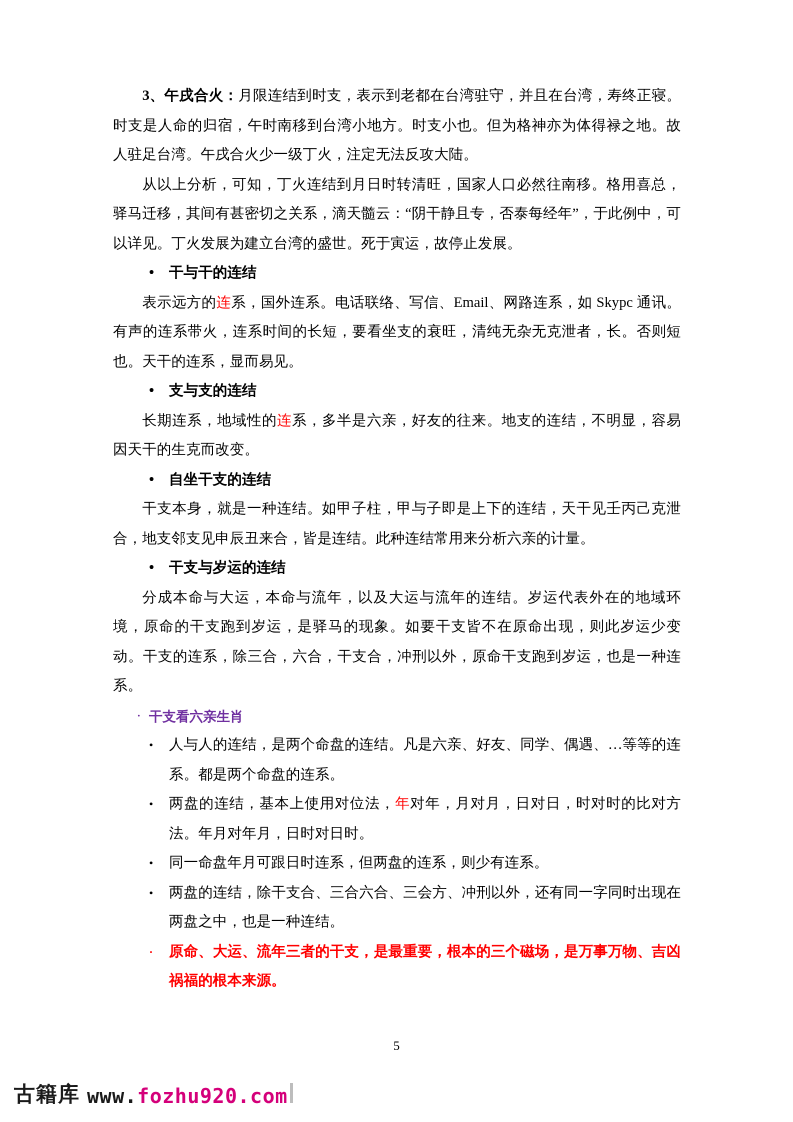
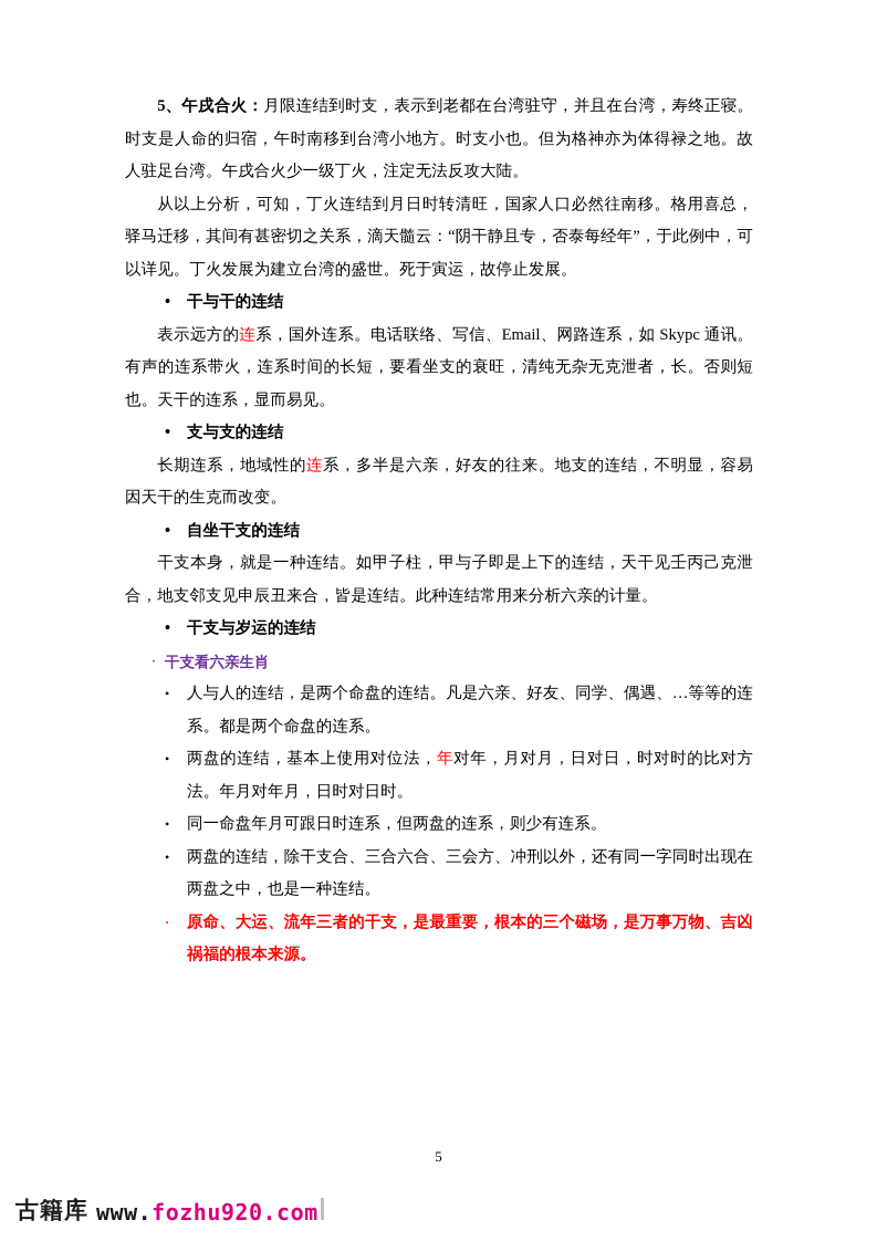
- 3、午戌合火：月限连结到时支，表示到老都在台湾驻守，并且在台湾，寿终正寝。时支是人命的归宿，午时南移到台湾小地方。时支小也。但为格神亦为体得禄之地。故人驻足台湾。午戌合火少一级丁火，注定无法反攻大陆。
+ 5、午戌合火：月限连结到时支，表示到老都在台湾驻守，并且在台湾，寿终正寝。时支是人命的归宿，午时南移到台湾小地方。时支小也。但为格神亦为体得禄之地。故人驻足台湾。午戌合火少一级丁火，注定无法反攻大陆。
  从以上分析，可知，丁火连结到月日时转清旺，国家人口必然往南移。格用喜总，驿马迁移，其间有甚密切之关系，滴天髓云：“阴干静且专，否泰每经年”，于此例中，可以详见。丁火发展为建立台湾的盛世。死于寅运，故停止发展。
  •
  干与干的连结
  表示远方的连系，国外连系。电话联络、写信、Email、网路连系，如 Skypc 通讯。有声的连系带火，连系时间的长短，要看坐支的衰旺，清纯无杂无克泄者，长。否则短也。天干的连系，显而易见。
  •
  支与支的连结
  长期连系，地域性的连系，多半是六亲，好友的往来。地支的连结，不明显，容易因天干的生克而改变。
  •
  自坐干支的连结
  干支本身，就是一种连结。如甲子柱，甲与子即是上下的连结，天干见壬丙己克泄合，地支邻支见申辰丑来合，皆是连结。此种连结常用来分析六亲的计量。
  •
  干支与岁运的连结
- 分成本命与大运，本命与流年，以及大运与流年的连结。岁运代表外在的地域环境，原命的干支跑到岁运，是驿马的现象。如要干支皆不在原命出现，则此岁运少变动。干支的连系，除三合，六合，干支合，冲刑以外，原命干支跑到岁运，也是一种连系。
  ·
  干支看六亲生肖
  •
  人与人的连结，是两个命盘的连结。凡是六亲、好友、同学、偶遇、…等等的连系。都是两个命盘的连系。
  •
  两盘的连结，基本上使用对位法，年对年，月对月，日对日，时对时的比对方法。年月对年月，日时对日时。
  •
  同一命盘年月可跟日时连系，但两盘的连系，则少有连系。
  •
  两盘的连结，除干支合、三合六合、三会方、冲刑以外，还有同一字同时出现在两盘之中，也是一种连结。
  ·
  原命、大运、流年三者的干支，是最重要，根本的三个磁场，是万事万物、吉凶祸福的根本来源。
  5
  古籍库
  www.fozhu920.com
